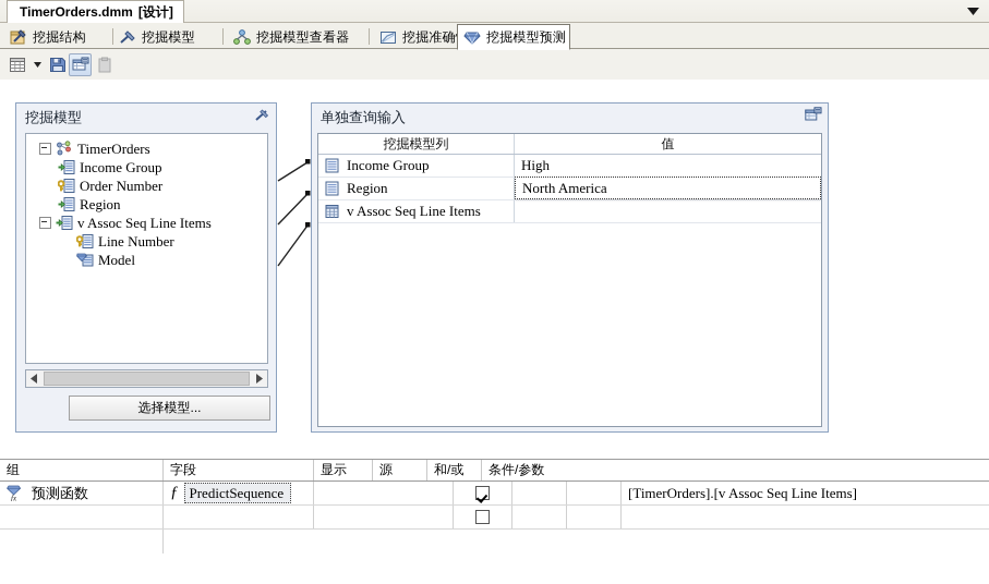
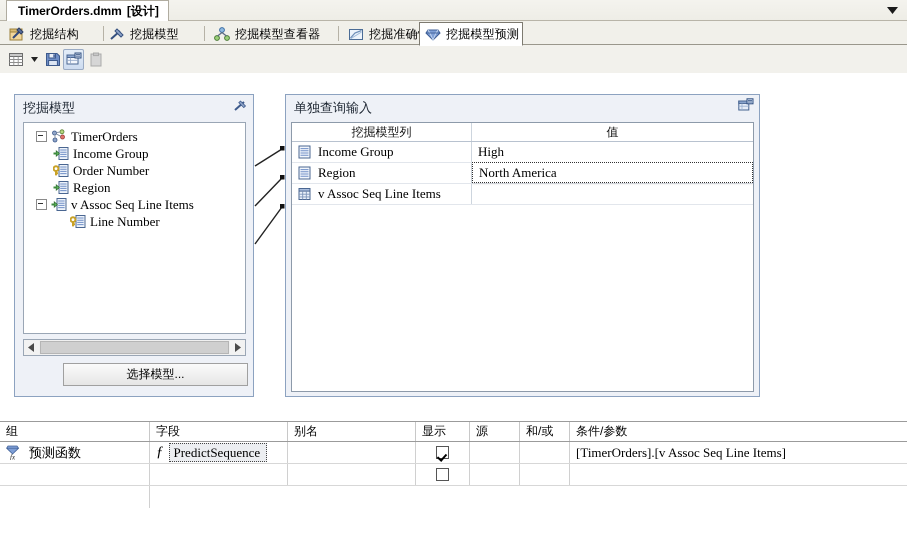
  TimerOrders.dmm
  [设计]
  挖掘结构
  挖掘模型
  挖掘模型查看器
  挖掘模型预测
  挖掘模型
  TimerOrders
  Income Group
  Order Number
  Region
  v Assoc Seq Line Items
  Line Number
- Model
  选择模型...
  单独查询输入
  挖掘模型列
  值
  Income Group
  High
  Region
  North America
  v Assoc Seq Line Items
  组
  字段
+ 别名
  显示
  源
  和/或
  条件/参数
  fx
  预测函数
  ƒ
  PredictSequence
  [TimerOrders].[v Assoc Seq Line Items]
